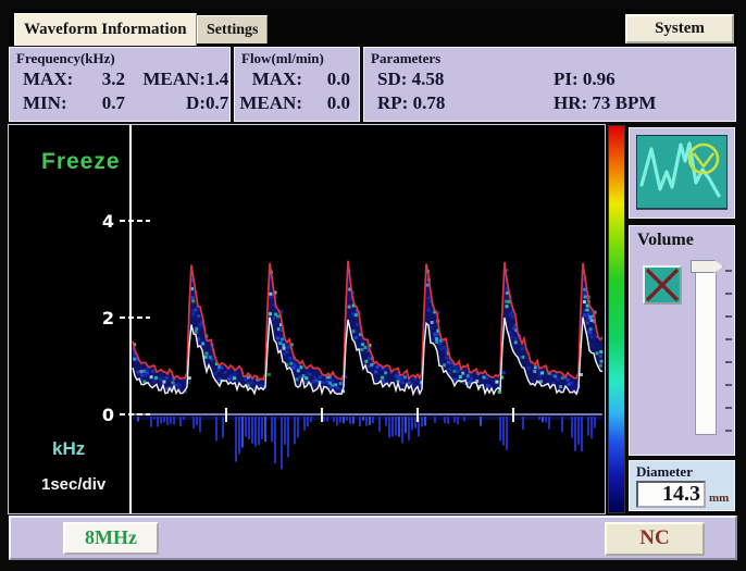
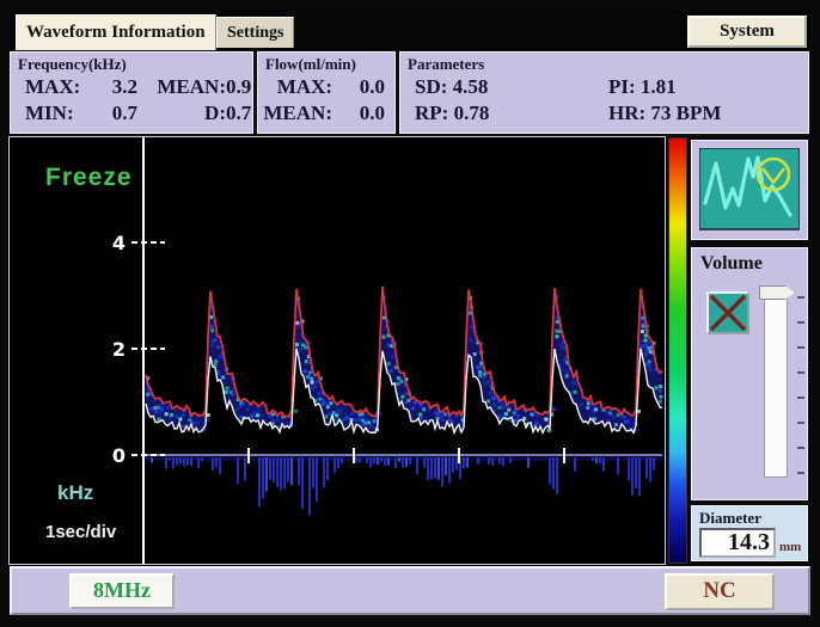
  Waveform Information
  Settings
  System
  Frequency(kHz)
  MAX:
  3.2
  MEAN:
- 1.4
+ 0.9
  MIN:
  0.7
  D:
  0.7
  Flow(ml/min)
  MAX:
  0.0
  MEAN:
  0.0
  Parameters
  SD: 4.58
- PI: 0.96
+ PI: 1.81
  RP: 0.78
  HR: 73 BPM
  4
  2
  0
  Freeze
  kHz
  1sec/div
  Volume
  Diameter
  14.3
  mm
  8MHz
  NC
